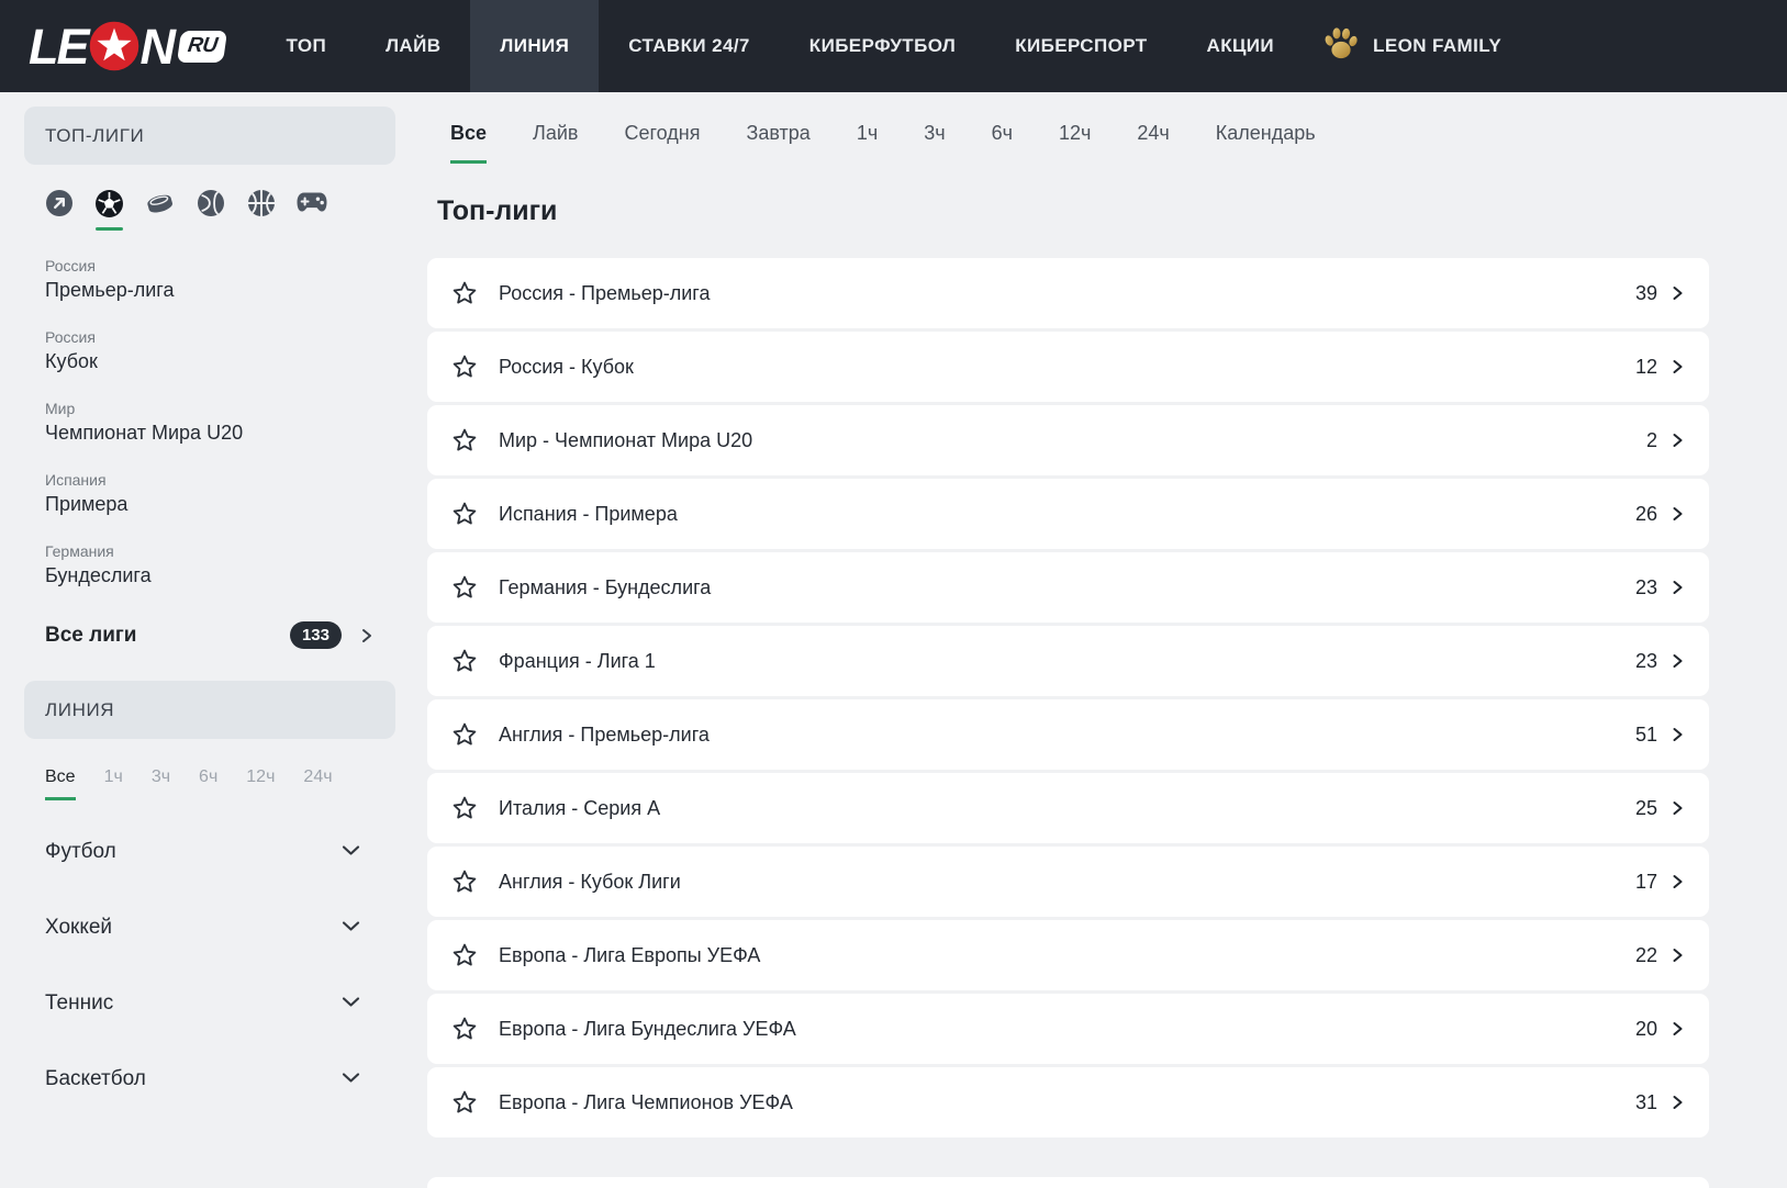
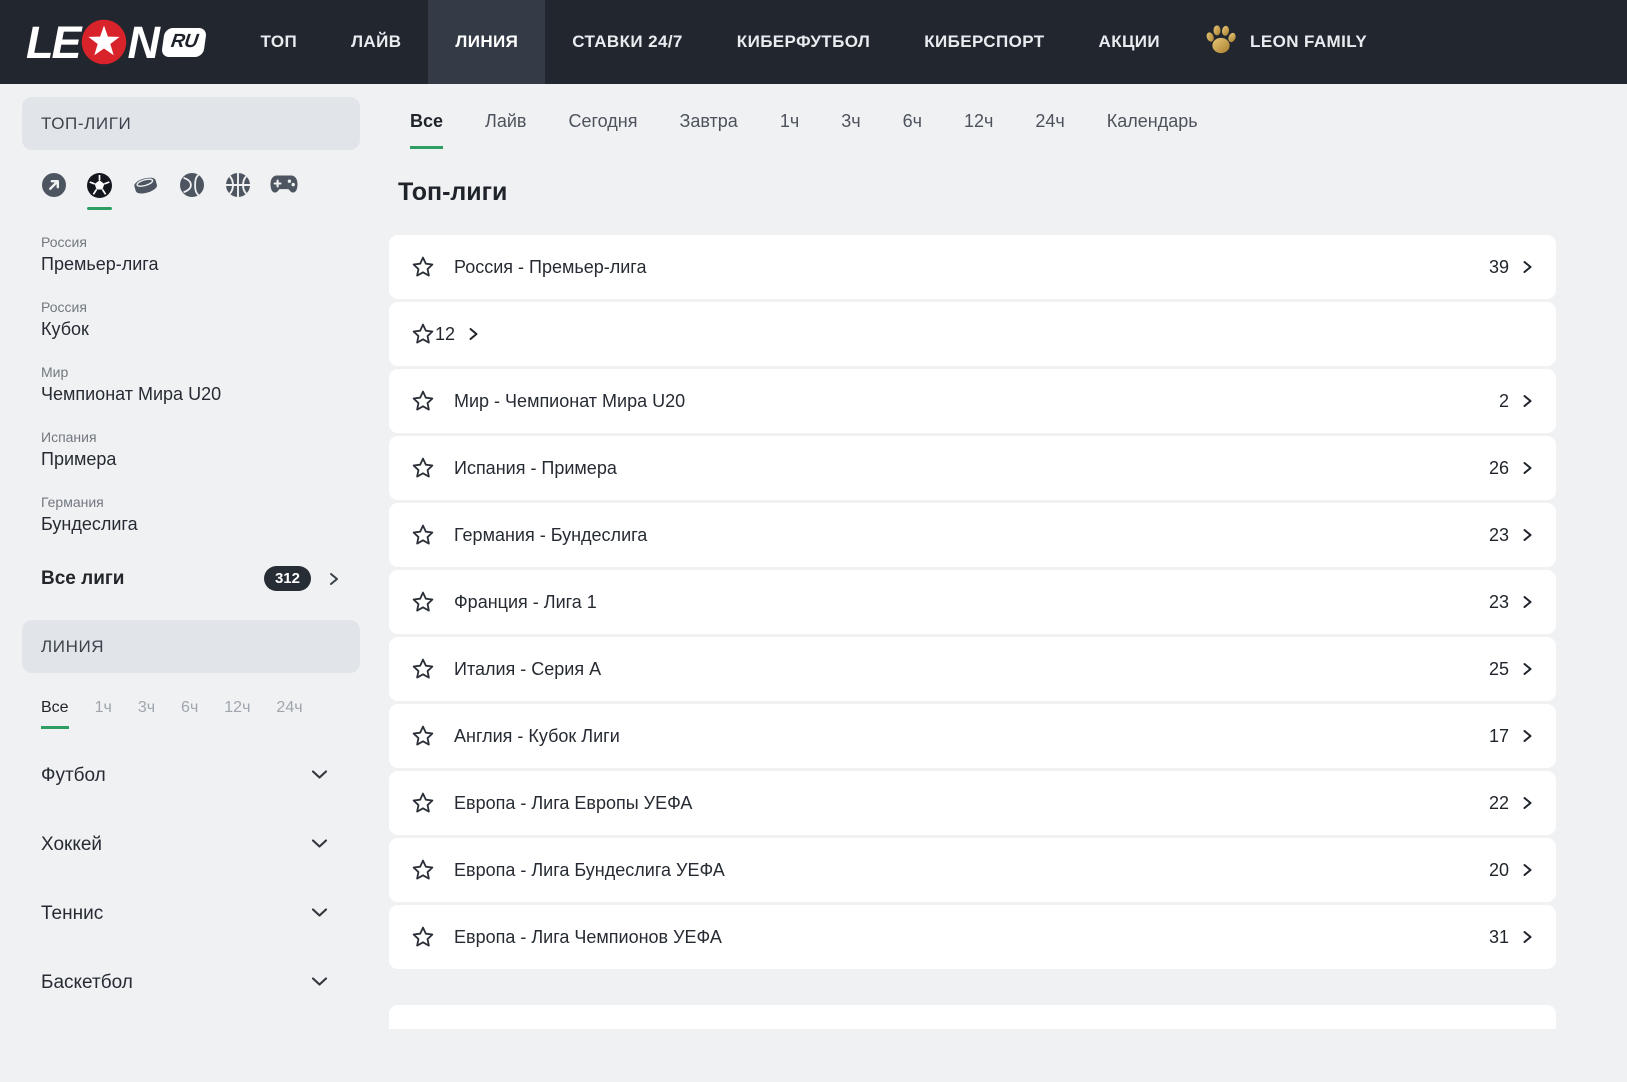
  LE
  N
  ТОП
  ЛАЙВ
  ЛИНИЯ
  СТАВКИ 24/7
  КИБЕРФУТБОЛ
  КИБЕРСПОРТ
  АКЦИИ
  LEON FAMILY
  ТОП-ЛИГИ
  Россия
  Премьер-лига
  Россия
  Кубок
  Мир
  Чемпионат Мира U20
  Испания
  Примера
  Германия
  Бундеслига
  Все лиги
- 133
+ 312
  ЛИНИЯ
  Все
  1ч
  3ч
  6ч
  12ч
  24ч
  Футбол
  Хоккей
  Теннис
  Баскетбол
  Все
  Лайв
  Сегодня
  Завтра
  1ч
  3ч
  6ч
  12ч
  24ч
  Календарь
  Топ-лиги
  Россия - Премьер-лига
  39
- Россия - Кубок
  12
  Мир - Чемпионат Мира U20
  2
  Испания - Примера
  26
  Германия - Бундеслига
  23
  Франция - Лига 1
  23
- Англия - Премьер-лига
- 51
  Италия - Серия А
  25
  Англия - Кубок Лиги
  17
  Европа - Лига Европы УЕФА
  22
  Европа - Лига Бундеслига УЕФА
  20
  Европа - Лига Чемпионов УЕФА
  31
